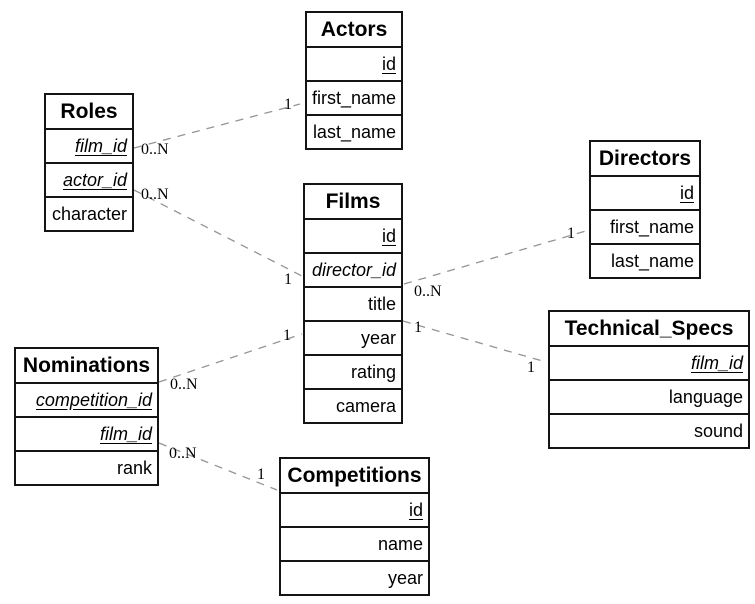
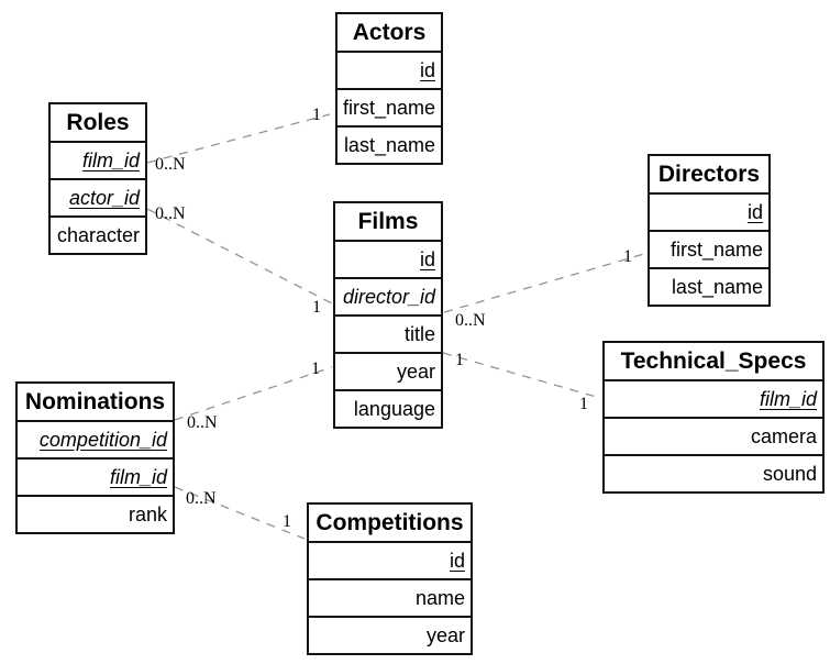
  0..N
  1
  0..N
  1
  0..N
  1
  1
  1
  0..N
  1
  0..N
  1
  Actors
  id
  first_name
  last_name
  Roles
  film_id
  actor_id
  character
  Films
  id
  director_id
  title
  year
- rating
- camera
+ language
  Directors
  id
  first_name
  last_name
  Nominations
  competition_id
  film_id
  rank
  Technical_Specs
  film_id
- language
+ camera
  sound
  Competitions
  id
  name
  year
